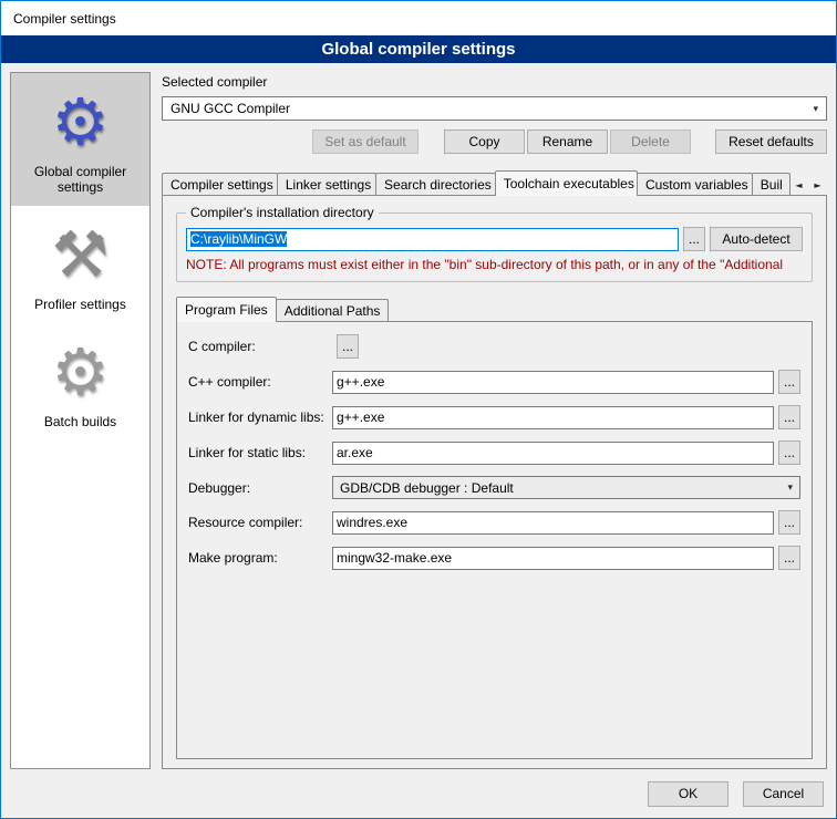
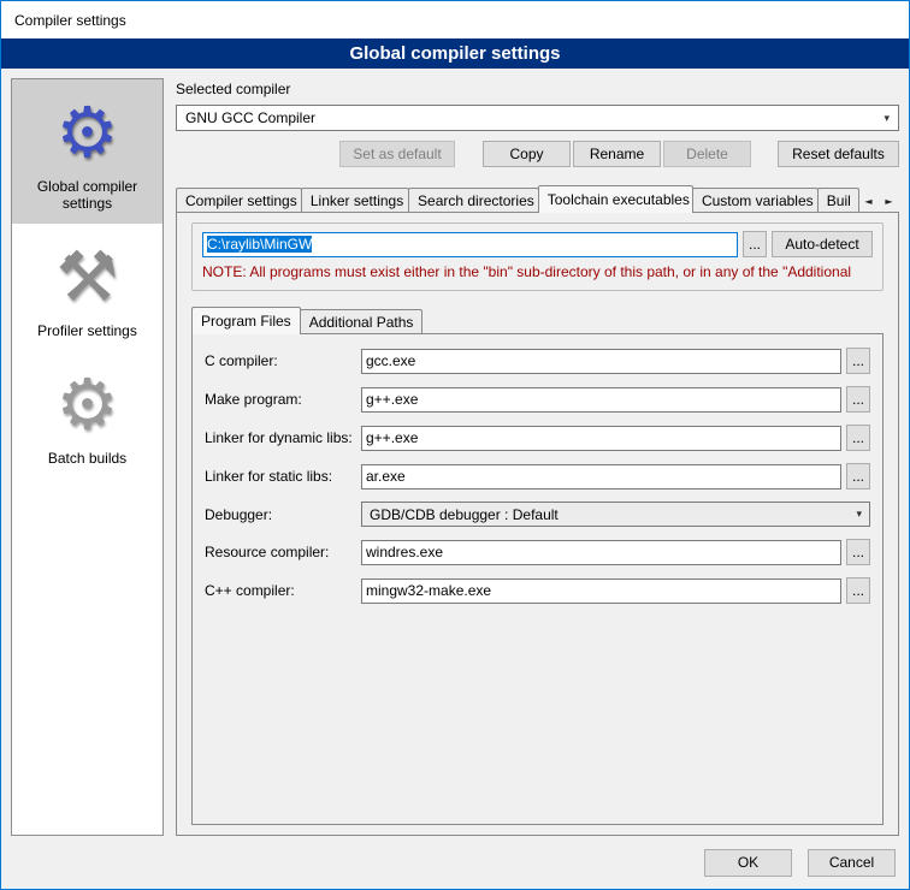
  Compiler settings
  Global compiler settings
  ⚙
  Global compiler settings
  ⚒
  Profiler settings
  ⚙
  Batch builds
  Selected compiler
  GNU GCC Compiler
  ▾
  Set as default
  Copy
  Rename
  Delete
  Reset defaults
  Compiler settings
  Linker settings
  Search directories
  Toolchain executables
  Custom variables
  Buil
  ◄
  ►
- Compiler's installation directory
  C:\raylib\MinGW
  ...
  Auto-detect
  NOTE: All programs must exist either in the "bin" sub-directory of this path, or in any of the "Additional
  Program Files
  Additional Paths
  C compiler:
+ gcc.exe
  ...
- C++ compiler:
+ Make program:
  g++.exe
  ...
  Linker for dynamic libs:
  g++.exe
  ...
  Linker for static libs:
  ar.exe
  ...
  Debugger:
  GDB/CDB debugger : Default
  ▾
  Resource compiler:
  windres.exe
  ...
- Make program:
+ C++ compiler:
  mingw32-make.exe
  ...
  OK
  Cancel
